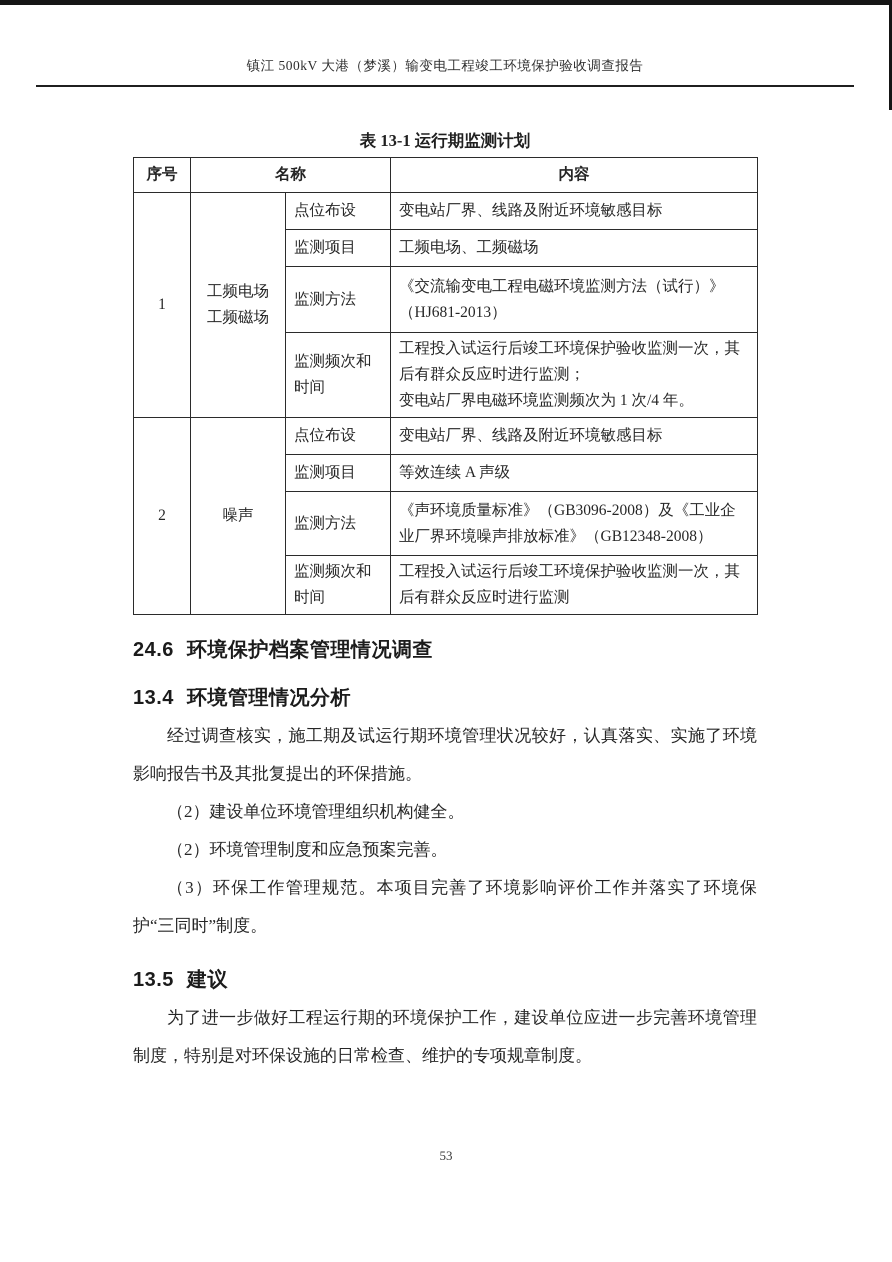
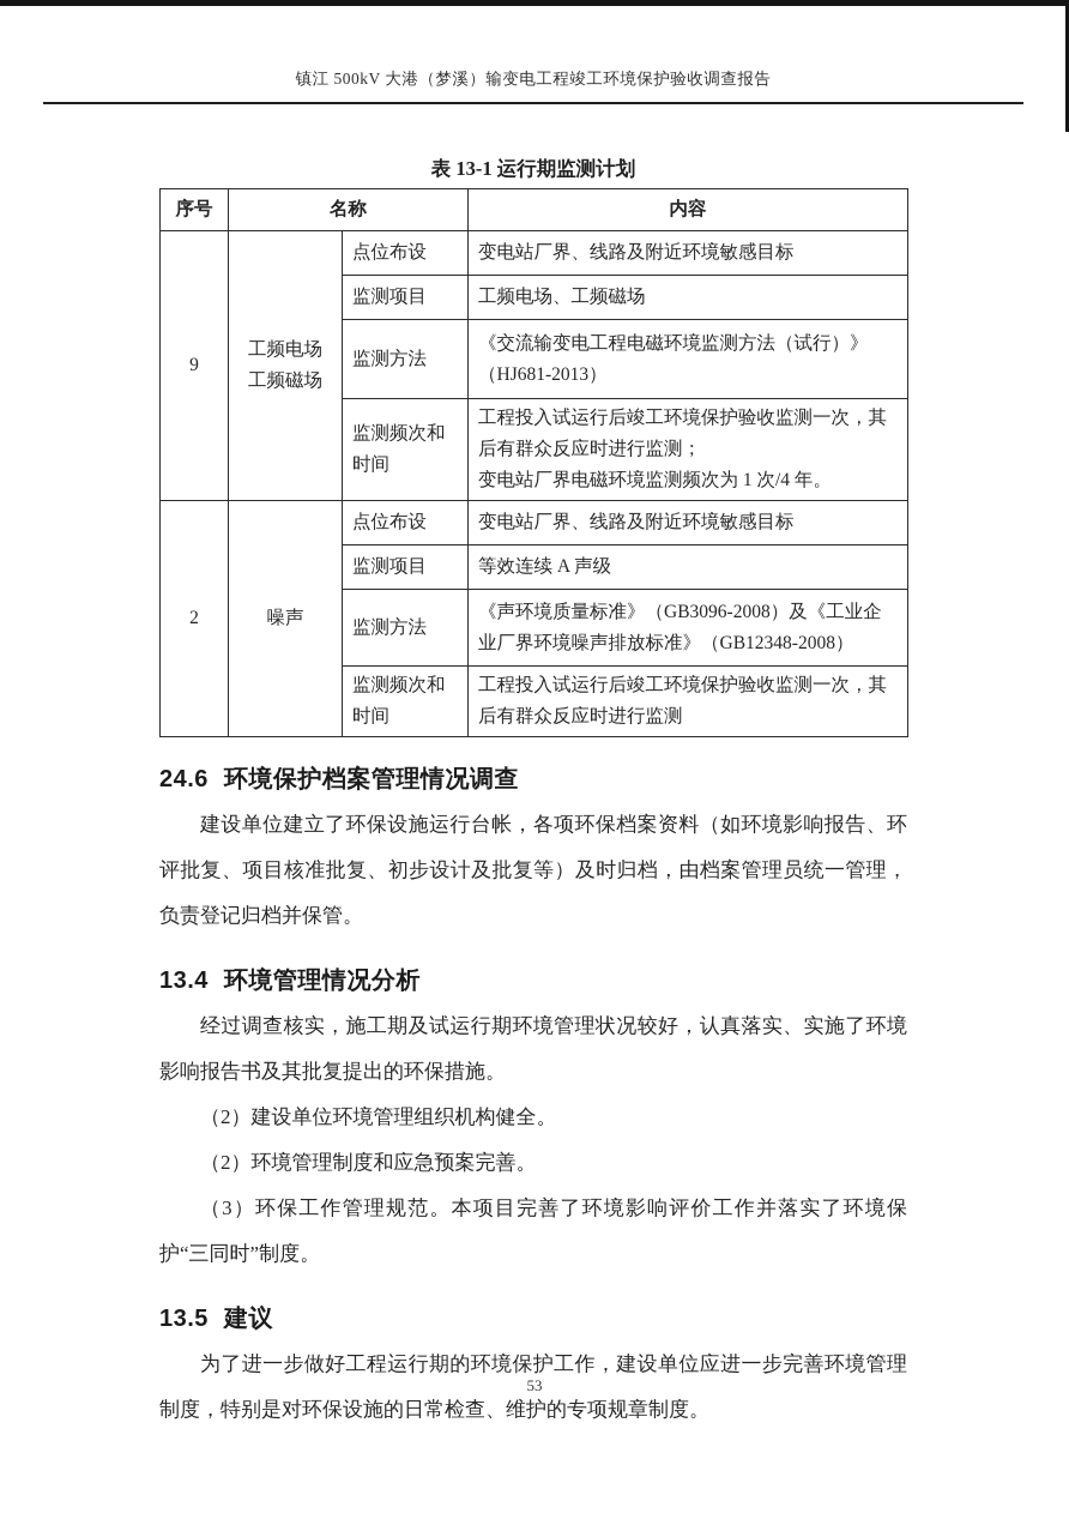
  镇江 500kV 大港（梦溪）输变电工程竣工环境保护验收调查报告
  表 13-1 运行期监测计划
  序号	名称	内容
- 1	工频电场 工频磁场	点位布设	变电站厂界、线路及附近环境敏感目标
+ 9	工频电场 工频磁场	点位布设	变电站厂界、线路及附近环境敏感目标
  监测项目	工频电场、工频磁场
  监测方法	《交流输变电工程电磁环境监测方法（试行）》 （HJ681-2013）
  监测频次和时间	工程投入试运行后竣工环境保护验收监测一次，其后有群众反应时进行监测； 变电站厂界电磁环境监测频次为 1 次/4 年。
  2	噪声	点位布设	变电站厂界、线路及附近环境敏感目标
  监测项目	等效连续 A 声级
  监测方法	《声环境质量标准》（GB3096-2008）及《工业企业厂界环境噪声排放标准》（GB12348-2008）
  监测频次和时间	工程投入试运行后竣工环境保护验收监测一次，其后有群众反应时进行监测
  24.6 环境保护档案管理情况调查
+ 建设单位建立了环保设施运行台帐，各项环保档案资料（如环境影响报告、环评批复、项目核准批复、初步设计及批复等）及时归档，由档案管理员统一管理，负责登记归档并保管。
  13.4 环境管理情况分析
  经过调查核实，施工期及试运行期环境管理状况较好，认真落实、实施了环境影响报告书及其批复提出的环保措施。
  （2）建设单位环境管理组织机构健全。
  （2）环境管理制度和应急预案完善。
  （3）环保工作管理规范。本项目完善了环境影响评价工作并落实了环境保护“三同时”制度。
  13.5 建议
  为了进一步做好工程运行期的环境保护工作，建设单位应进一步完善环境管理制度，特别是对环保设施的日常检查、维护的专项规章制度。
  53
